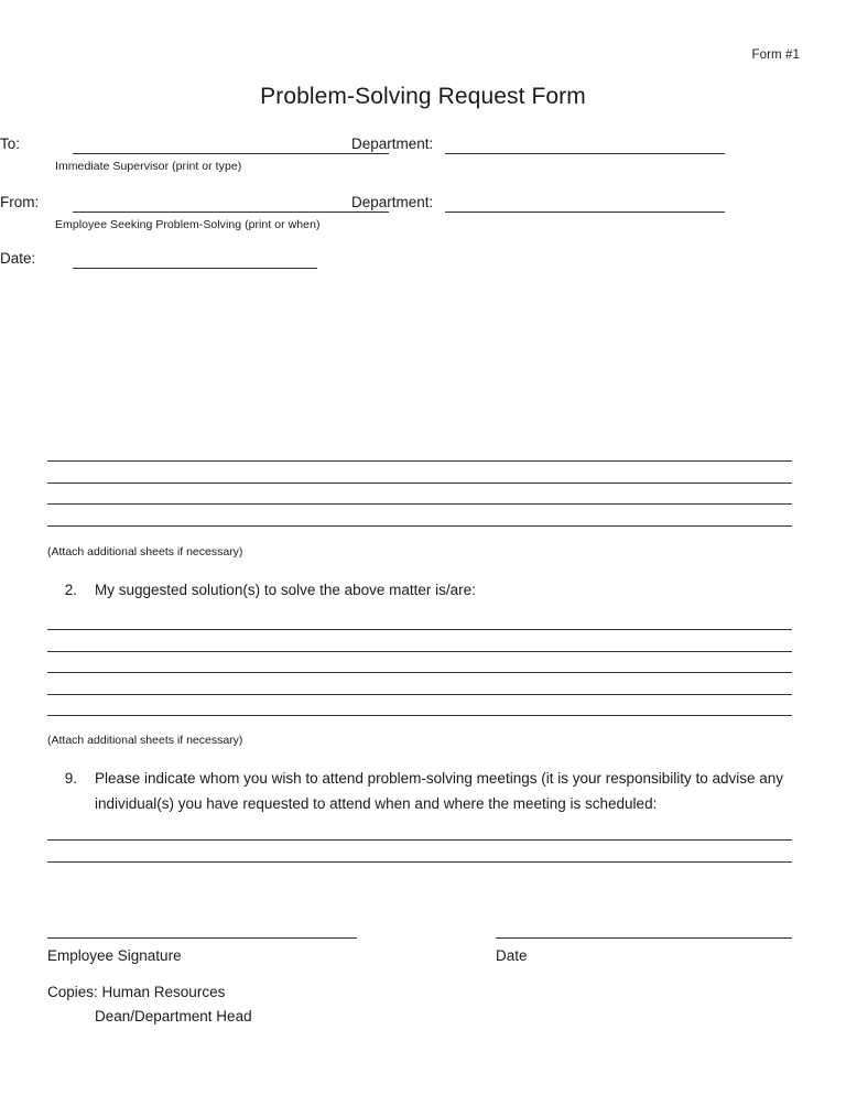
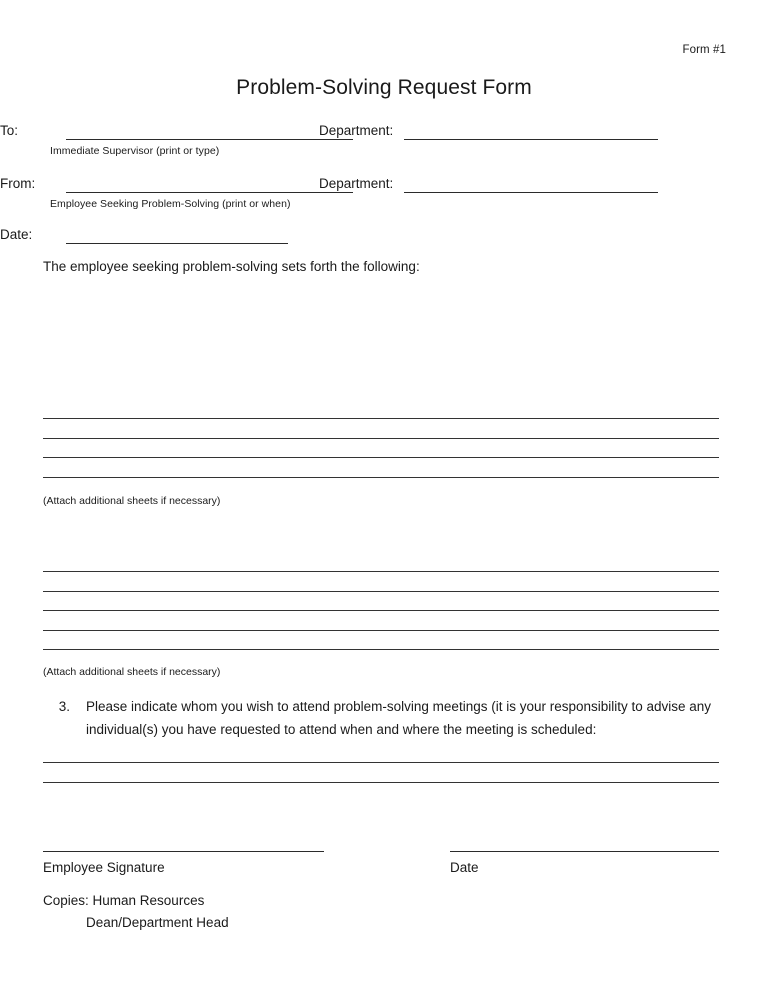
  Form #1
  Problem-Solving Request Form
  To:
  Immediate Supervisor (print or type)
  Department:
  From:
  Employee Seeking Problem-Solving (print or when)
  Department:
  Date:
+ The employee seeking problem-solving sets forth the following:
  (Attach additional sheets if necessary)
- 2.
- My suggested solution(s) to solve the above matter is/are:
  (Attach additional sheets if necessary)
- 9.
+ 3.
  Please indicate whom you wish to attend problem-solving meetings (it is your responsibility to advise any individual(s) you have requested to attend when and where the meeting is scheduled:
  Employee Signature
  Date
  Copies: Human Resources
  Dean/Department Head
